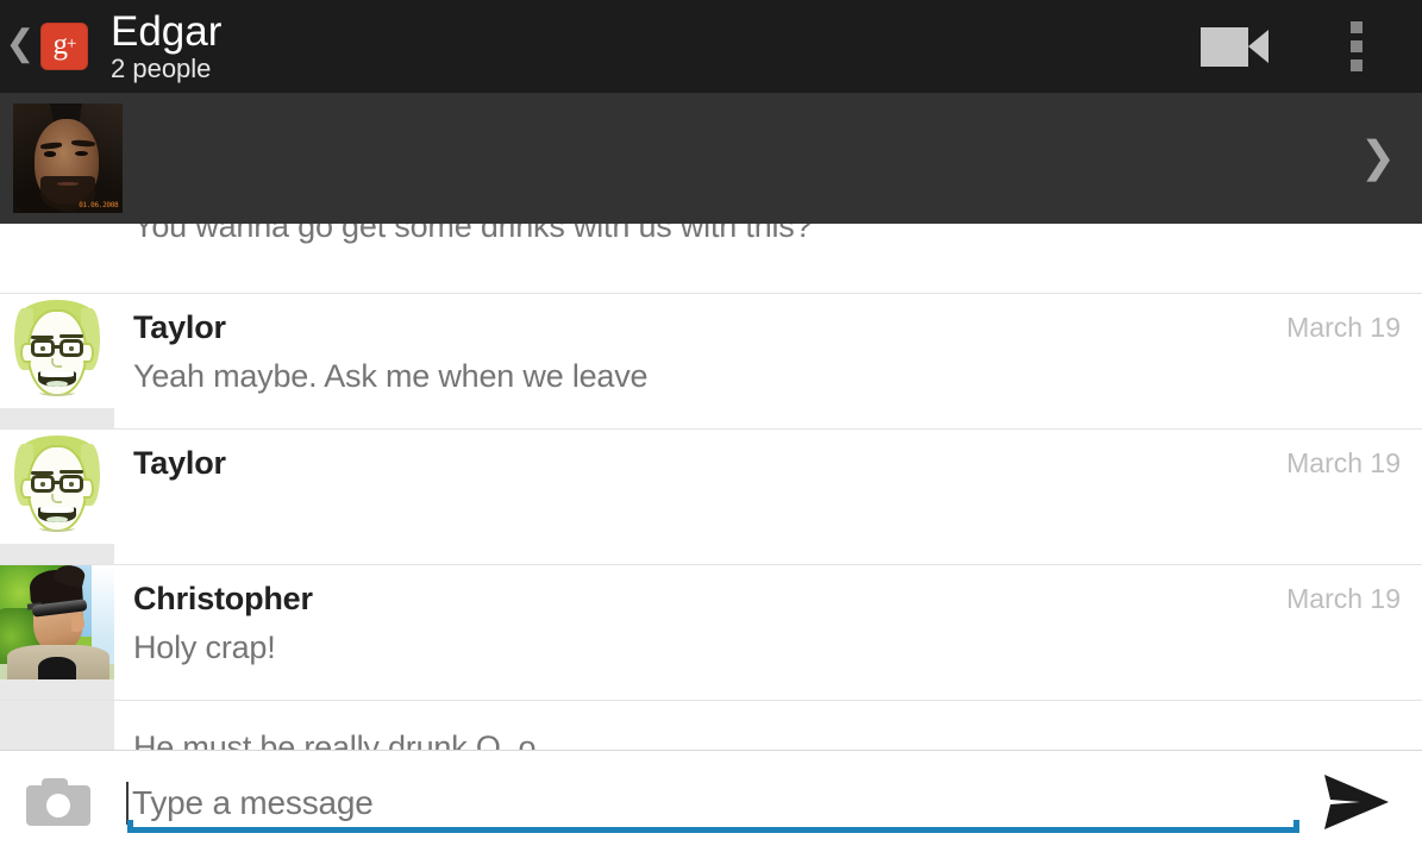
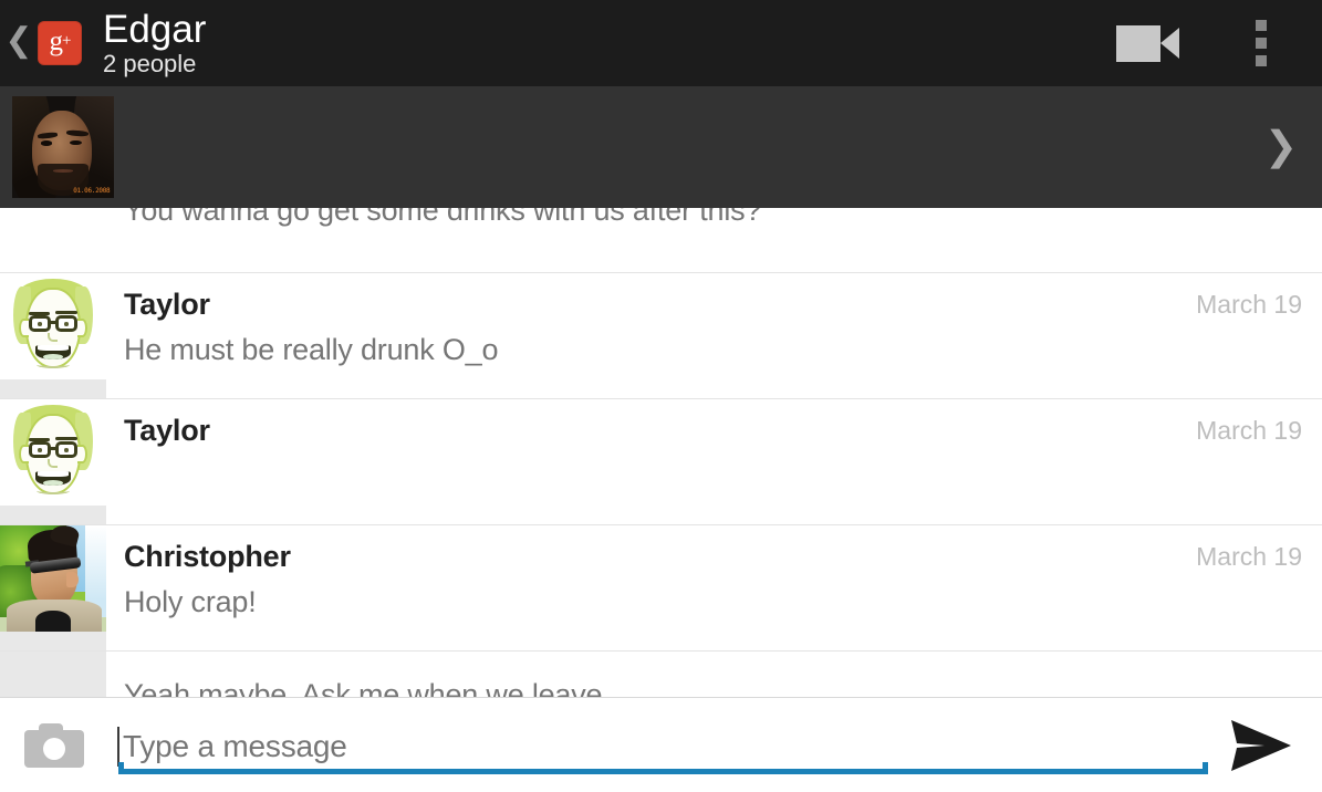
  ❮
  g+
  Edgar
  2 people
  ❯
- You wanna go get some drinks with us with this?
+ You wanna go get some drinks with us after this?
  Taylor
- Yeah maybe. Ask me when we leave
+ He must be really drunk O_o
  March 19
  Taylor
  March 19
  Christopher
  Holy crap!
  March 19
- He must be really drunk O_o
+ Yeah maybe. Ask me when we leave
  Type a message
